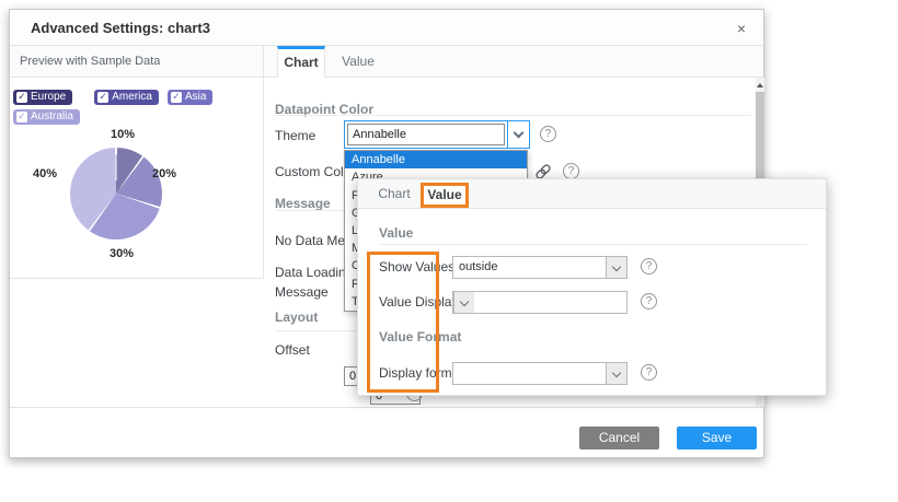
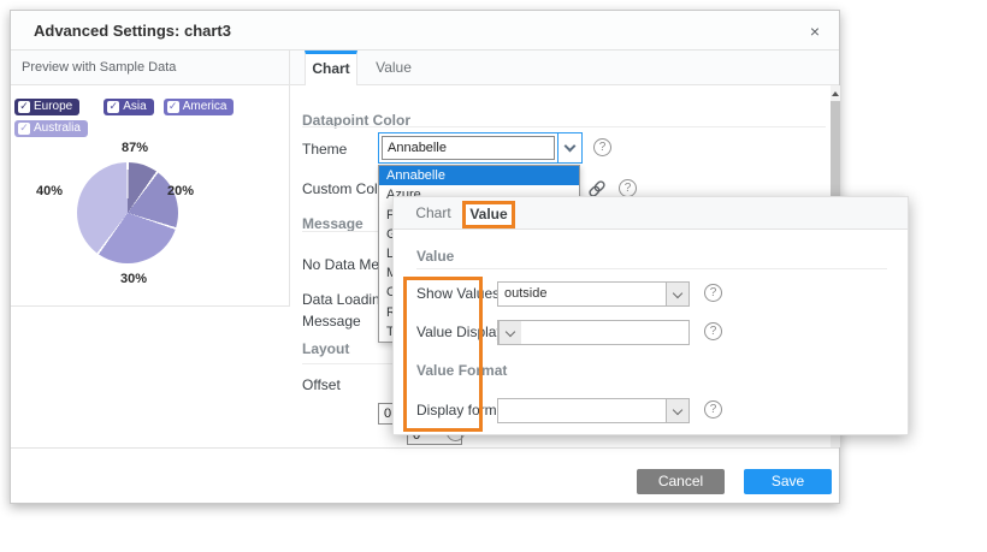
  Advanced Settings: chart3
  ×
  Preview with Sample Data
  Chart
  Value
  ✓
  Europe
  ✓
- America
+ Asia
  ✓
- Asia
+ America
  ✓
  Australia
- 10%
+ 87%
  20%
  30%
  40%
  Datapoint Color
  Theme
  Annabelle
  ?
  Custom Col
  ?
  Message
  Data Loadin
  Message
  Layout
  Offset
  0
  Annabelle
  F
  L
  R
  T
  Cancel
  Save
  Chart
  Value
  Value
  Show Value
  outside
  ?
  Value Displa
  ?
  Value Format
  Display form
  ?
